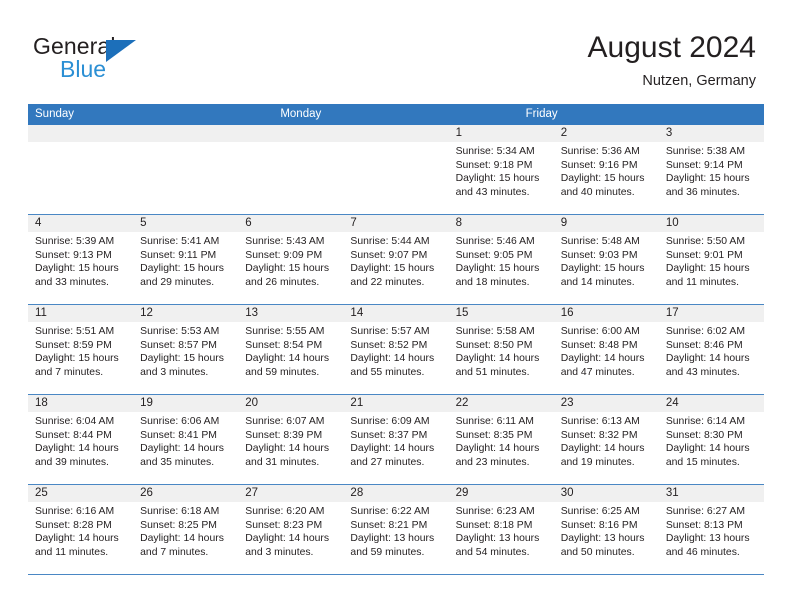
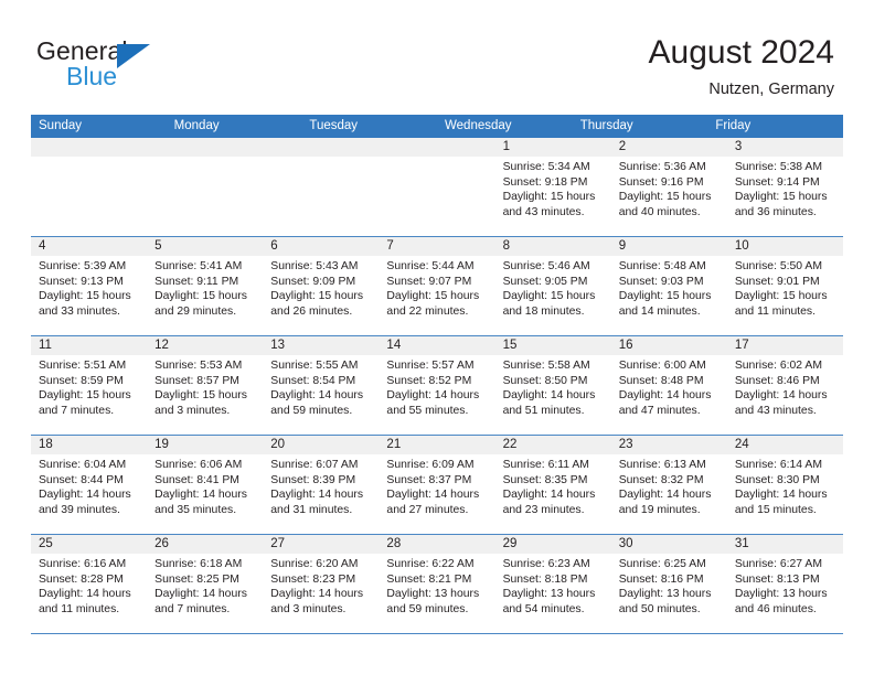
  General
  Blue
  August 2024
  Nutzen, Germany
  Sunday
  Monday
+ Tuesday
+ Wednesday
+ Thursday
  Friday
  1
  2
  3
  Sunrise: 5:34 AM
  Sunset: 9:18 PM
  Daylight: 15 hours
  and 43 minutes.
  Sunrise: 5:36 AM
  Sunset: 9:16 PM
  Daylight: 15 hours
  and 40 minutes.
  Sunrise: 5:38 AM
  Sunset: 9:14 PM
  Daylight: 15 hours
  and 36 minutes.
  4
  5
  6
  7
  8
  9
  10
  Sunrise: 5:39 AM
  Sunset: 9:13 PM
  Daylight: 15 hours
  and 33 minutes.
  Sunrise: 5:41 AM
  Sunset: 9:11 PM
  Daylight: 15 hours
  and 29 minutes.
  Sunrise: 5:43 AM
  Sunset: 9:09 PM
  Daylight: 15 hours
  and 26 minutes.
  Sunrise: 5:44 AM
  Sunset: 9:07 PM
  Daylight: 15 hours
  and 22 minutes.
  Sunrise: 5:46 AM
  Sunset: 9:05 PM
  Daylight: 15 hours
  and 18 minutes.
  Sunrise: 5:48 AM
  Sunset: 9:03 PM
  Daylight: 15 hours
  and 14 minutes.
  Sunrise: 5:50 AM
  Sunset: 9:01 PM
  Daylight: 15 hours
  and 11 minutes.
  11
  12
  13
  14
  15
  16
  17
  Sunrise: 5:51 AM
  Sunset: 8:59 PM
  Daylight: 15 hours
  and 7 minutes.
  Sunrise: 5:53 AM
  Sunset: 8:57 PM
  Daylight: 15 hours
  and 3 minutes.
  Sunrise: 5:55 AM
  Sunset: 8:54 PM
  Daylight: 14 hours
  and 59 minutes.
  Sunrise: 5:57 AM
  Sunset: 8:52 PM
  Daylight: 14 hours
  and 55 minutes.
  Sunrise: 5:58 AM
  Sunset: 8:50 PM
  Daylight: 14 hours
  and 51 minutes.
  Sunrise: 6:00 AM
  Sunset: 8:48 PM
  Daylight: 14 hours
  and 47 minutes.
  Sunrise: 6:02 AM
  Sunset: 8:46 PM
  Daylight: 14 hours
  and 43 minutes.
  18
  19
  20
  21
  22
  23
  24
  Sunrise: 6:04 AM
  Sunset: 8:44 PM
  Daylight: 14 hours
  and 39 minutes.
  Sunrise: 6:06 AM
  Sunset: 8:41 PM
  Daylight: 14 hours
  and 35 minutes.
  Sunrise: 6:07 AM
  Sunset: 8:39 PM
  Daylight: 14 hours
  and 31 minutes.
  Sunrise: 6:09 AM
  Sunset: 8:37 PM
  Daylight: 14 hours
  and 27 minutes.
  Sunrise: 6:11 AM
  Sunset: 8:35 PM
  Daylight: 14 hours
  and 23 minutes.
  Sunrise: 6:13 AM
  Sunset: 8:32 PM
  Daylight: 14 hours
  and 19 minutes.
  Sunrise: 6:14 AM
  Sunset: 8:30 PM
  Daylight: 14 hours
  and 15 minutes.
  25
  26
  27
  28
  29
  30
  31
  Sunrise: 6:16 AM
  Sunset: 8:28 PM
  Daylight: 14 hours
  and 11 minutes.
  Sunrise: 6:18 AM
  Sunset: 8:25 PM
  Daylight: 14 hours
  and 7 minutes.
  Sunrise: 6:20 AM
  Sunset: 8:23 PM
  Daylight: 14 hours
  and 3 minutes.
  Sunrise: 6:22 AM
  Sunset: 8:21 PM
  Daylight: 13 hours
  and 59 minutes.
  Sunrise: 6:23 AM
  Sunset: 8:18 PM
  Daylight: 13 hours
  and 54 minutes.
  Sunrise: 6:25 AM
  Sunset: 8:16 PM
  Daylight: 13 hours
  and 50 minutes.
  Sunrise: 6:27 AM
  Sunset: 8:13 PM
  Daylight: 13 hours
  and 46 minutes.
